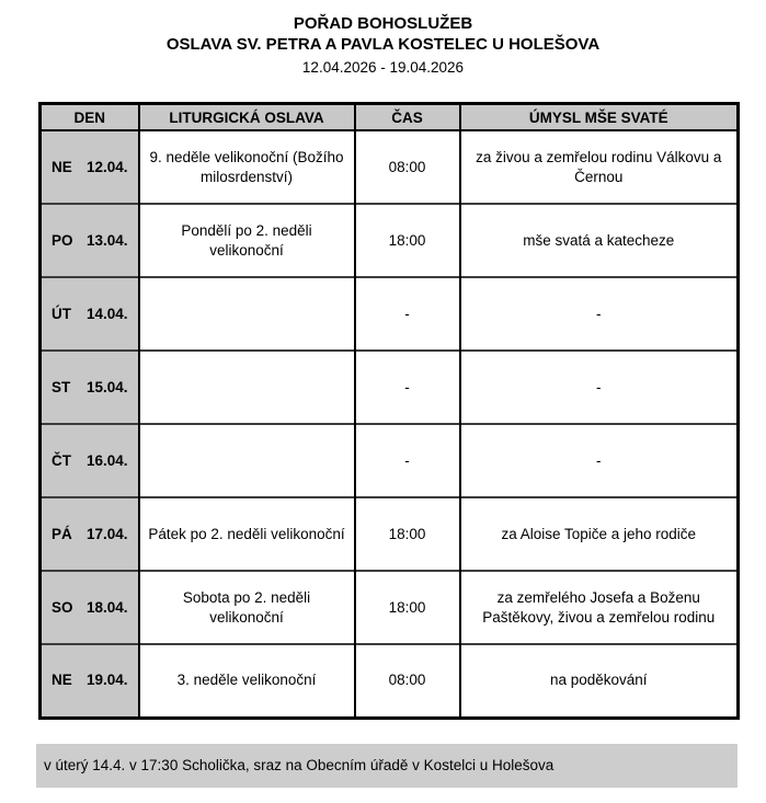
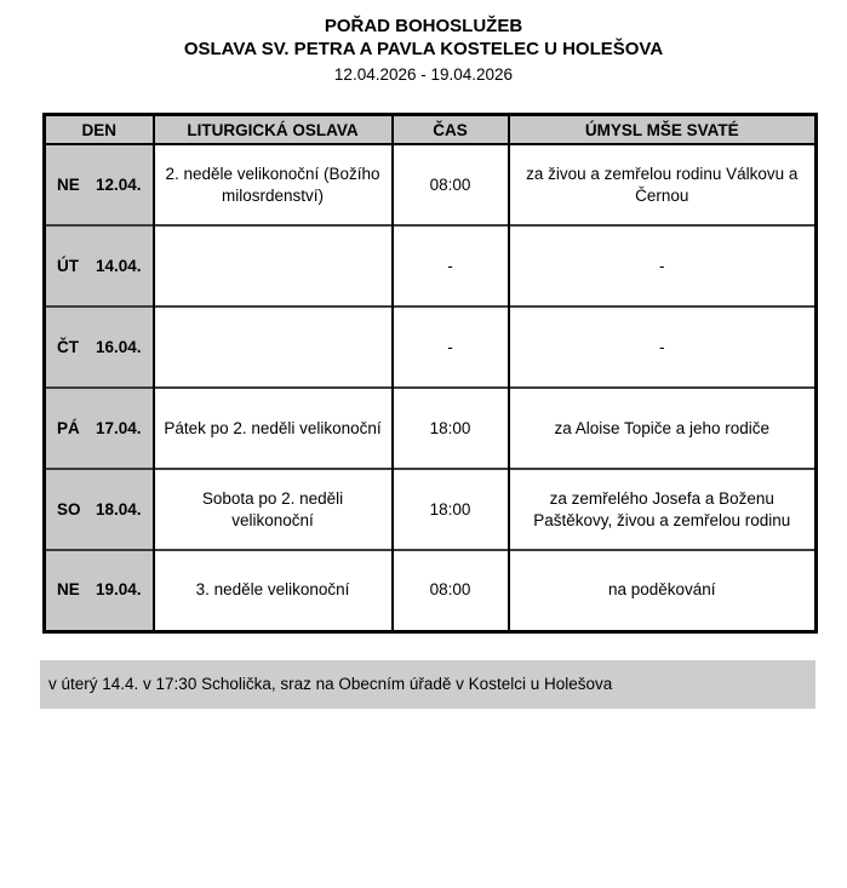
  POŘAD BOHOSLUŽEB
  OSLAVA SV. PETRA A PAVLA KOSTELEC U HOLEŠOVA
  12.04.2026 - 19.04.2026
  DEN	LITURGICKÁ OSLAVA	ČAS	ÚMYSL MŠE SVATÉ
- NE 12.04.	9. neděle velikonoční (Božího milosrdenství)	08:00	za živou a zemřelou rodinu Válkovu a Černou
+ NE 12.04.	2. neděle velikonoční (Božího milosrdenství)	08:00	za živou a zemřelou rodinu Válkovu a Černou
- PO 13.04.	Pondělí po 2. neděli velikonoční	18:00	mše svatá a katecheze
  ÚT 14.04.		-	-
- ST 15.04.		-	-
  ČT 16.04.		-	-
  PÁ 17.04.	Pátek po 2. neděli velikonoční	18:00	za Aloise Topiče a jeho rodiče
  SO 18.04.	Sobota po 2. neděli velikonoční	18:00	za zemřelého Josefa a Boženu Paštěkovy, živou a zemřelou rodinu
  NE 19.04.	3. neděle velikonoční	08:00	na poděkování
  v úterý 14.4. v 17:30 Scholička, sraz na Obecním úřadě v Kostelci u Holešova
